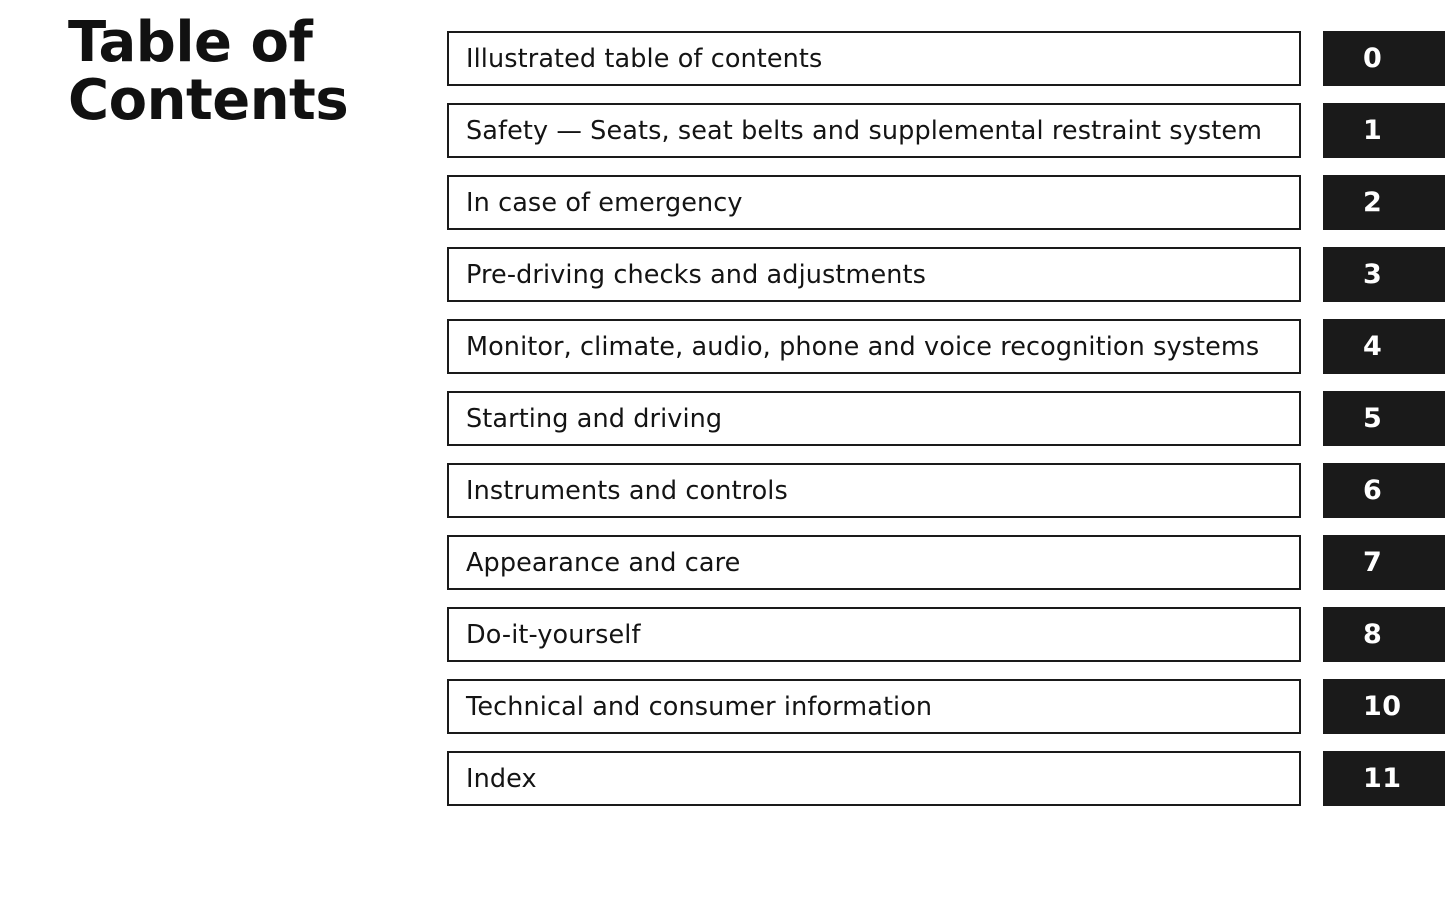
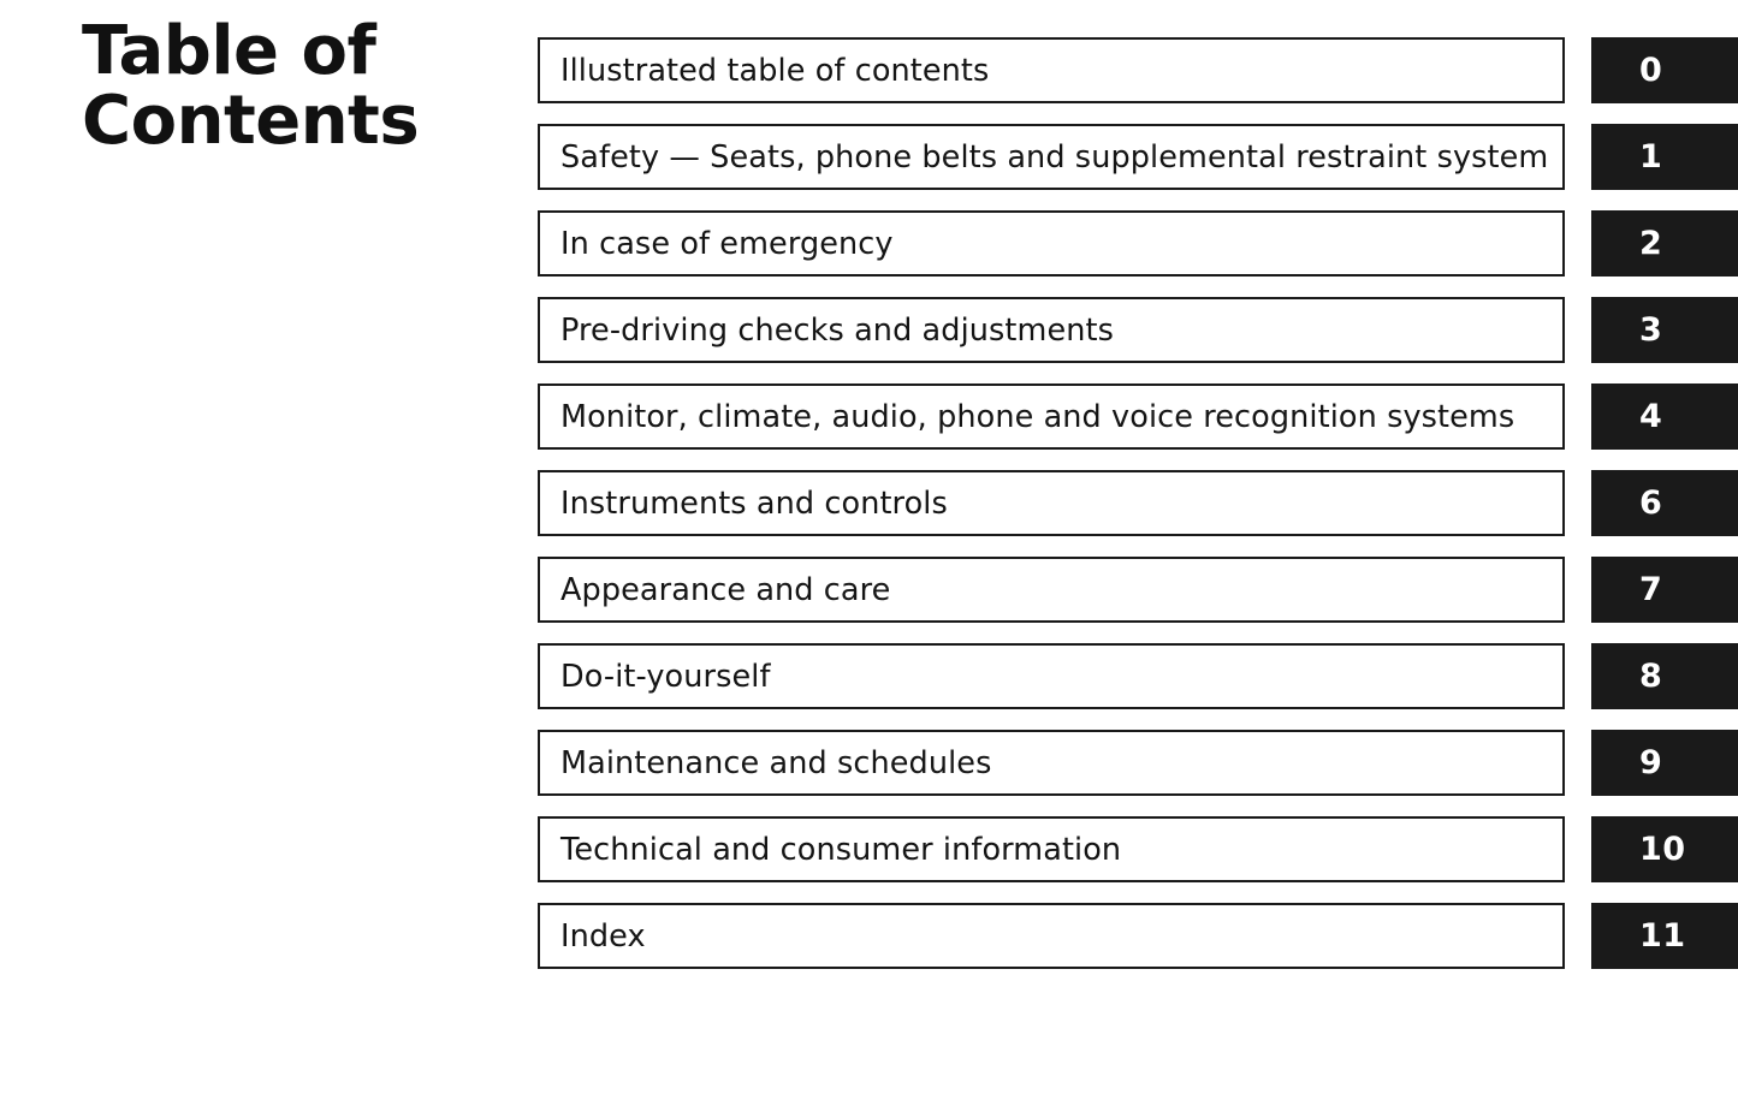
  Table of
  Contents
  Illustrated table of contents
  0
- Safety — Seats, seat belts and supplemental restraint system
+ Safety — Seats, phone belts and supplemental restraint system
  1
  In case of emergency
  2
  Pre-driving checks and adjustments
  3
  Monitor, climate, audio, phone and voice recognition systems
  4
- Starting and driving
- 5
  Instruments and controls
  6
  Appearance and care
  7
  Do-it-yourself
  8
+ Maintenance and schedules
+ 9
  Technical and consumer information
  10
  Index
  11
